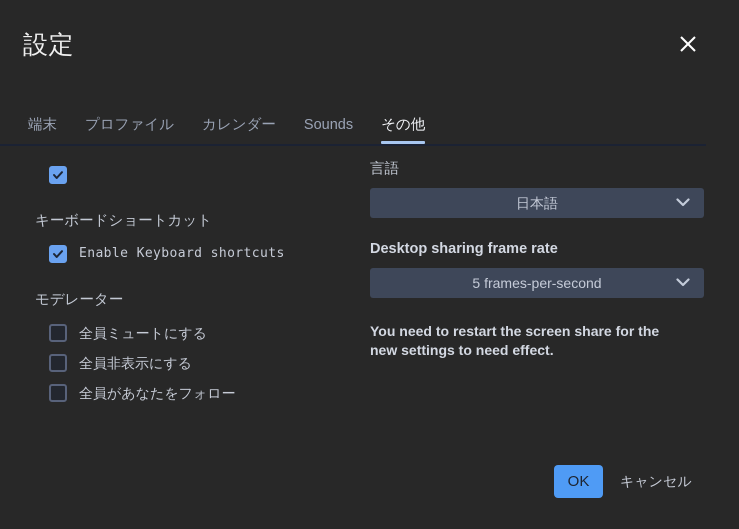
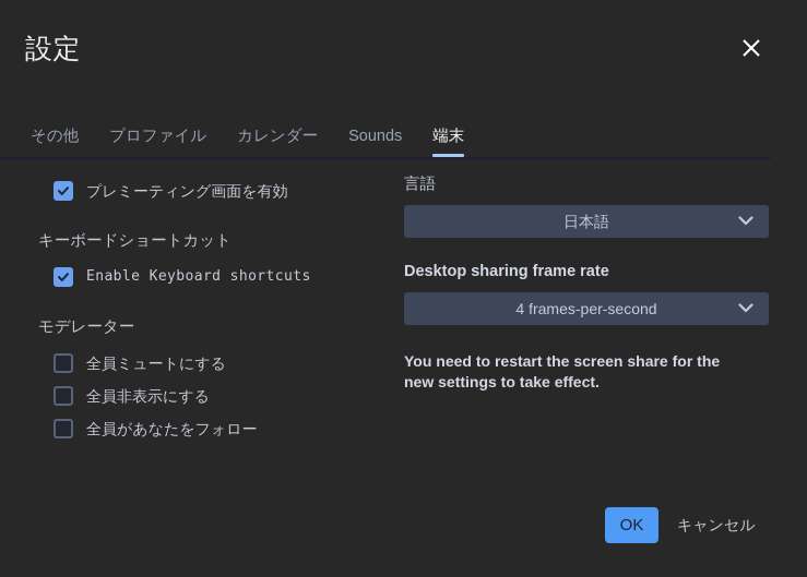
  設定
- 端末
+ その他
  プロファイル
  カレンダー
  Sounds
- その他
+ 端末
+ プレミーティング画面を有効
  キーボードショートカット
  Enable Keyboard shortcuts
  モデレーター
  全員ミュートにする
  全員非表示にする
  全員があなたをフォロー
  言語
  日本語
  Desktop sharing frame rate
- 5 frames-per-second
+ 4 frames-per-second
- You need to restart the screen share for the new settings to need effect.
+ You need to restart the screen share for the new settings to take effect.
  OK
  キャンセル
